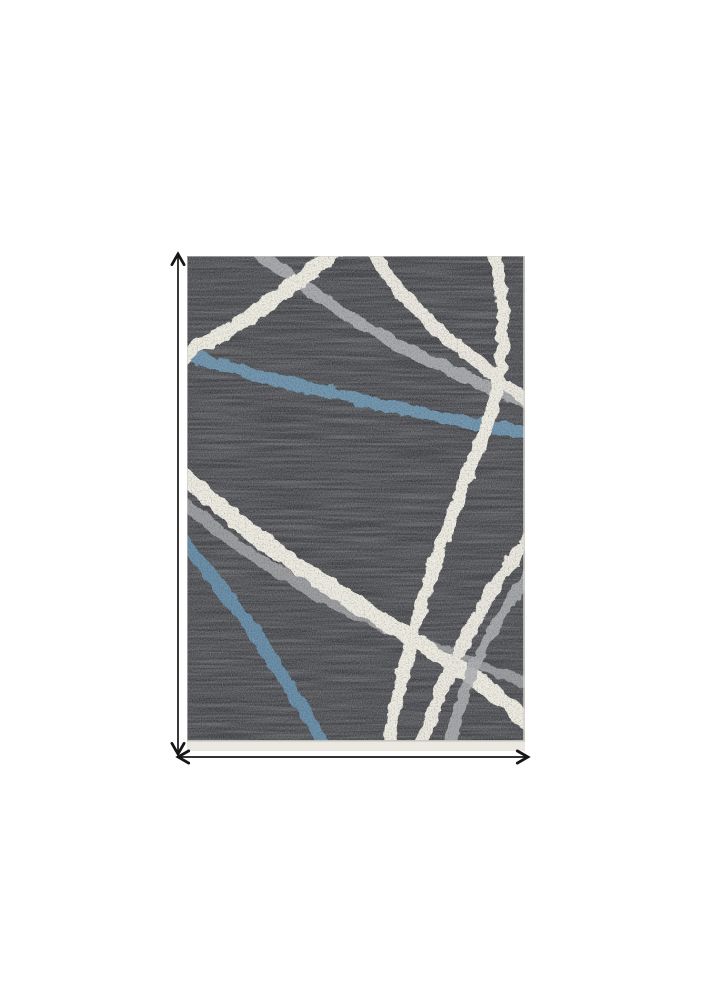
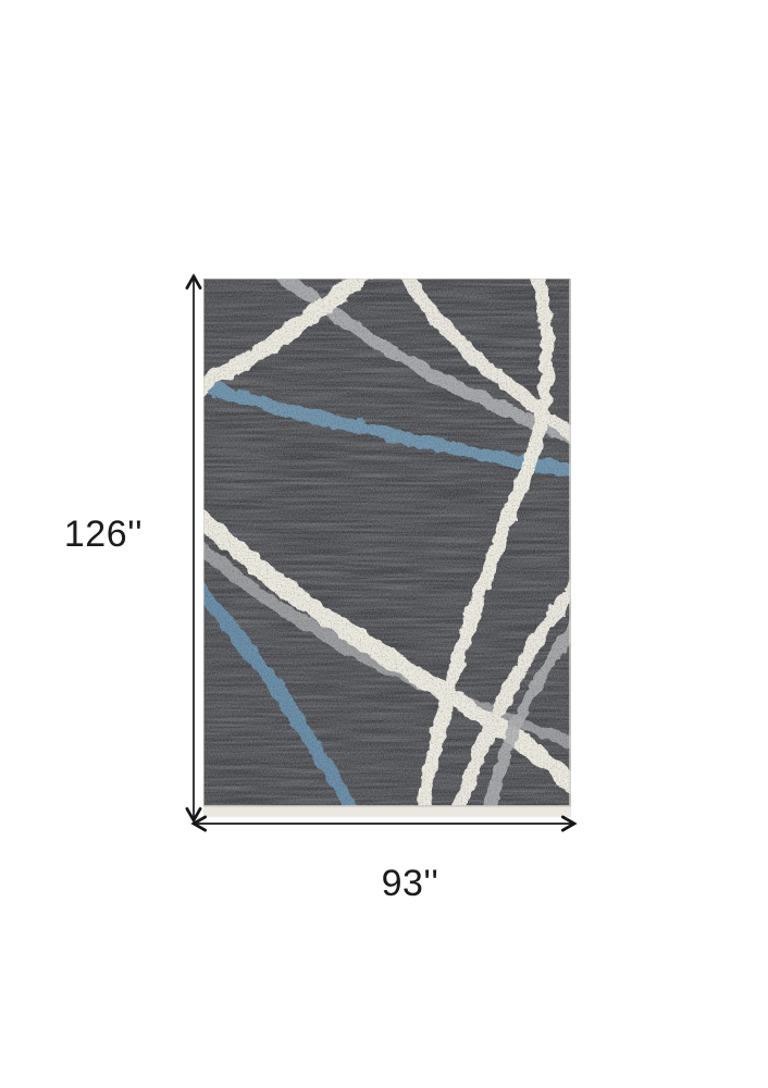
+ 126''
+ 93''
